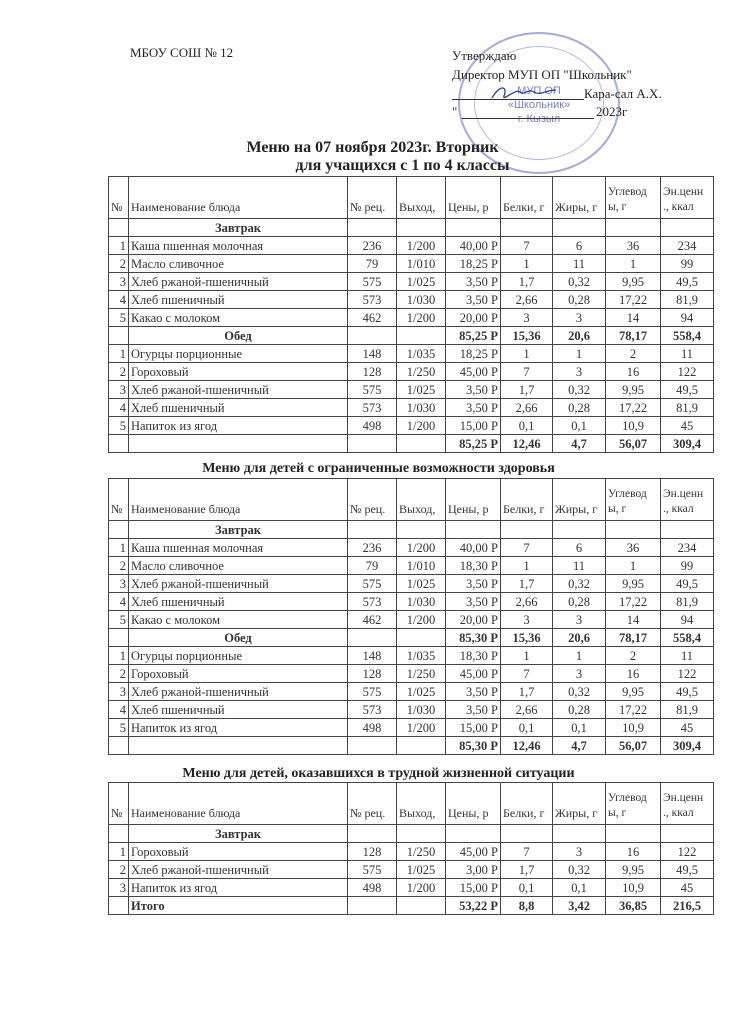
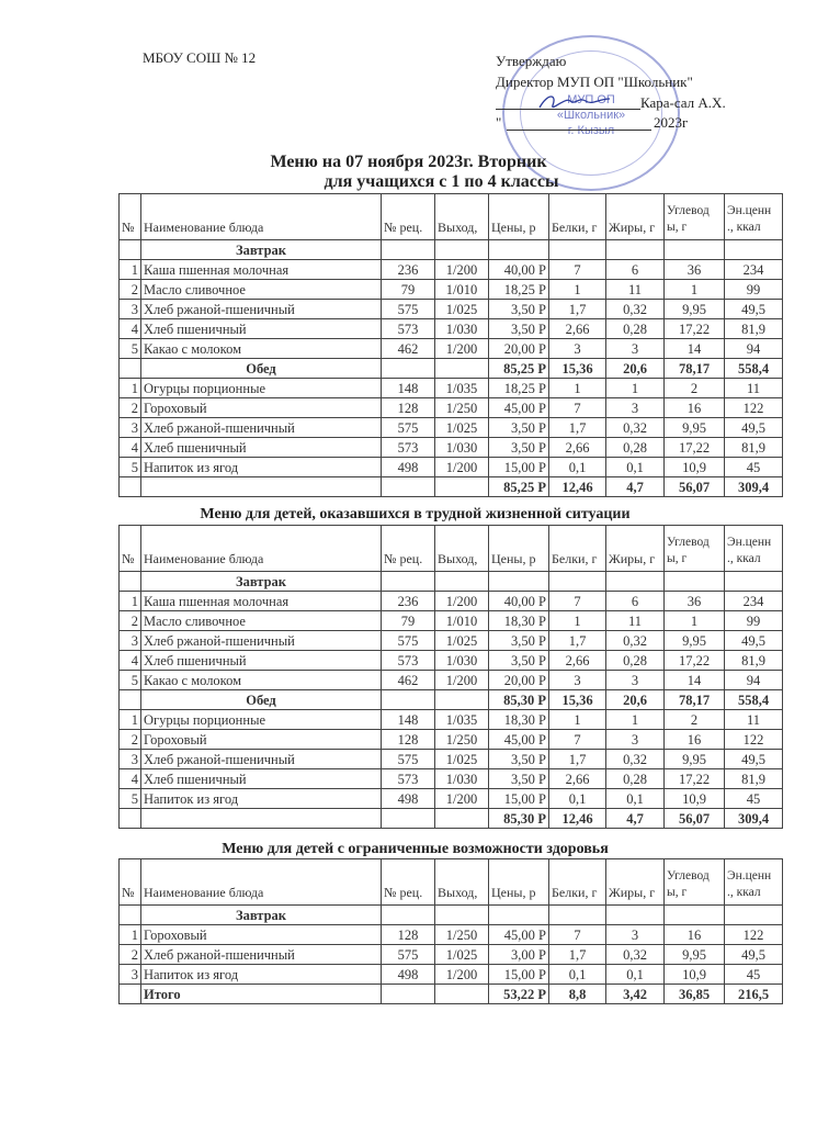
  МБОУ СОШ № 12
  «Школьник»
  г. Кызыл
  Утверждаю
  Директор МУП ОП "Школьник"
  Кара-сал А.Х.
  "
  2023г
  Меню на 07 ноября 2023г. Вторник
  для учащихся с 1 по 4 классы
  №	Наименование блюда	№ рец.	Выход,	Цены, р	Белки, г	Жиры, г	Углевод ы, г	Эн.ценн ., ккал
  	Завтрак
  1	Каша пшенная молочная	236	1/200	40,00 Р	7	6	36	234
  2	Масло сливочное	79	1/010	18,25 Р	1	11	1	99
  3	Хлеб ржаной-пшеничный	575	1/025	3,50 Р	1,7	0,32	9,95	49,5
  4	Хлеб пшеничный	573	1/030	3,50 Р	2,66	0,28	17,22	81,9
  5	Какао с молоком	462	1/200	20,00 Р	3	3	14	94
  	Обед			85,25 Р	15,36	20,6	78,17	558,4
  1	Огурцы порционные	148	1/035	18,25 Р	1	1	2	11
  2	Гороховый	128	1/250	45,00 Р	7	3	16	122
  3	Хлеб ржаной-пшеничный	575	1/025	3,50 Р	1,7	0,32	9,95	49,5
  4	Хлеб пшеничный	573	1/030	3,50 Р	2,66	0,28	17,22	81,9
  5	Напиток из ягод	498	1/200	15,00 Р	0,1	0,1	10,9	45
  				85,25 Р	12,46	4,7	56,07	309,4
- Меню для детей с ограниченные возможности здоровья
+ Меню для детей, оказавшихся в трудной жизненной ситуации
  №	Наименование блюда	№ рец.	Выход,	Цены, р	Белки, г	Жиры, г	Углевод ы, г	Эн.ценн ., ккал
  	Завтрак
  1	Каша пшенная молочная	236	1/200	40,00 Р	7	6	36	234
  2	Масло сливочное	79	1/010	18,30 Р	1	11	1	99
  3	Хлеб ржаной-пшеничный	575	1/025	3,50 Р	1,7	0,32	9,95	49,5
  4	Хлеб пшеничный	573	1/030	3,50 Р	2,66	0,28	17,22	81,9
  5	Какао с молоком	462	1/200	20,00 Р	3	3	14	94
  	Обед			85,30 Р	15,36	20,6	78,17	558,4
  1	Огурцы порционные	148	1/035	18,30 Р	1	1	2	11
  2	Гороховый	128	1/250	45,00 Р	7	3	16	122
  3	Хлеб ржаной-пшеничный	575	1/025	3,50 Р	1,7	0,32	9,95	49,5
  4	Хлеб пшеничный	573	1/030	3,50 Р	2,66	0,28	17,22	81,9
  5	Напиток из ягод	498	1/200	15,00 Р	0,1	0,1	10,9	45
  				85,30 Р	12,46	4,7	56,07	309,4
- Меню для детей, оказавшихся в трудной жизненной ситуации
+ Меню для детей с ограниченные возможности здоровья
  №	Наименование блюда	№ рец.	Выход,	Цены, р	Белки, г	Жиры, г	Углевод ы, г	Эн.ценн ., ккал
  	Завтрак
  1	Гороховый	128	1/250	45,00 Р	7	3	16	122
  2	Хлеб ржаной-пшеничный	575	1/025	3,00 Р	1,7	0,32	9,95	49,5
  3	Напиток из ягод	498	1/200	15,00 Р	0,1	0,1	10,9	45
  	Итого			53,22 Р	8,8	3,42	36,85	216,5
